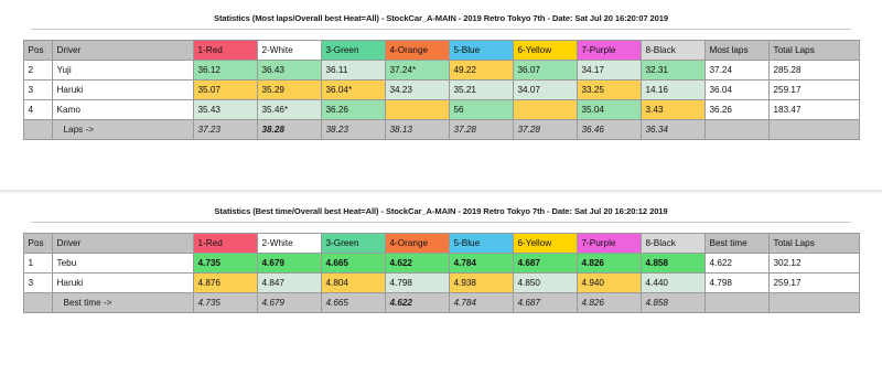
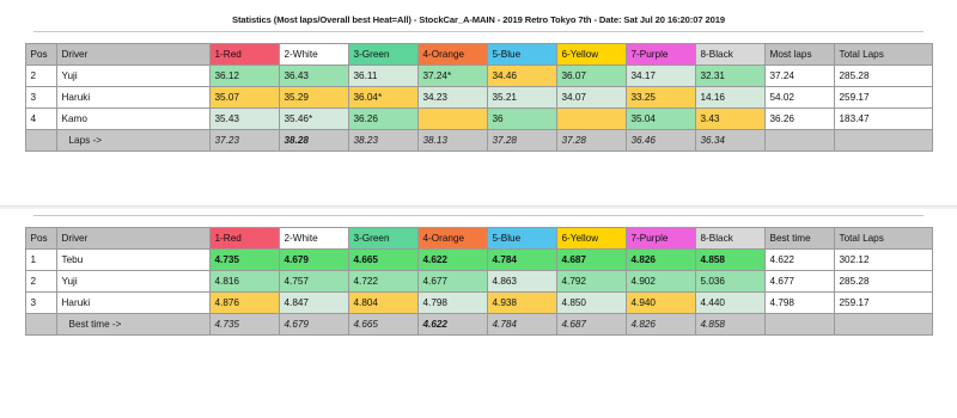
  Statistics (Most laps/Overall best Heat=All) - StockCar_A-MAIN - 2019 Retro Tokyo 7th - Date: Sat Jul 20 16:20:07 2019
  Pos	Driver	1-Red	2-White	3-Green	4-Orange	5-Blue	6-Yellow	7-Purple	8-Black	Most laps	Total Laps
- 2	Yuji	36.12	36.43	36.11	37.24*	49.22	36.07	34.17	32.31	37.24	285.28
+ 2	Yuji	36.12	36.43	36.11	37.24*	34.46	36.07	34.17	32.31	37.24	285.28
- 3	Haruki	35.07	35.29	36.04*	34.23	35.21	34.07	33.25	14.16	36.04	259.17
+ 3	Haruki	35.07	35.29	36.04*	34.23	35.21	34.07	33.25	14.16	54.02	259.17
- 4	Kamo	35.43	35.46*	36.26		56		35.04	3.43	36.26	183.47
+ 4	Kamo	35.43	35.46*	36.26		36		35.04	3.43	36.26	183.47
  	Laps ->	37.23	38.28	38.23	38.13	37.28	37.28	36.46	36.34
- Statistics (Best time/Overall best Heat=All) - StockCar_A-MAIN - 2019 Retro Tokyo 7th - Date: Sat Jul 20 16:20:12 2019
  Pos	Driver	1-Red	2-White	3-Green	4-Orange	5-Blue	6-Yellow	7-Purple	8-Black	Best time	Total Laps
  1	Tebu	4.735	4.679	4.665	4.622	4.784	4.687	4.826	4.858	4.622	302.12
+ 2	Yuji	4.816	4.757	4.722	4.677	4.863	4.792	4.902	5.036	4.677	285.28
  3	Haruki	4.876	4.847	4.804	4.798	4.938	4.850	4.940	4.440	4.798	259.17
  	Best time ->	4.735	4.679	4.665	4.622	4.784	4.687	4.826	4.858
